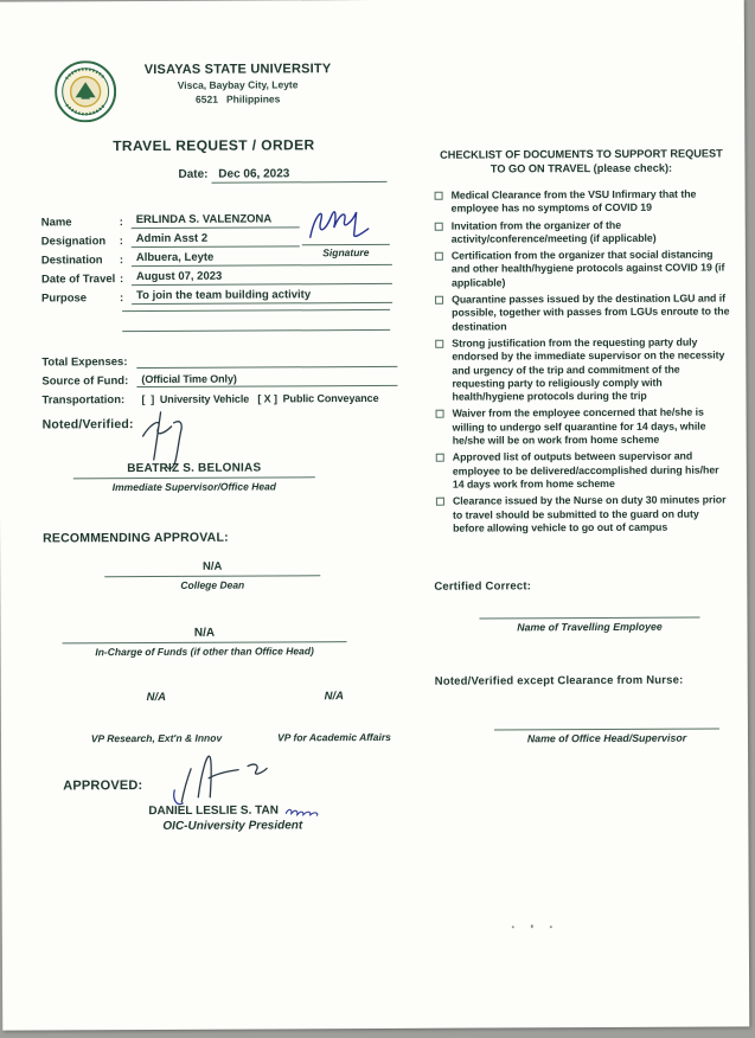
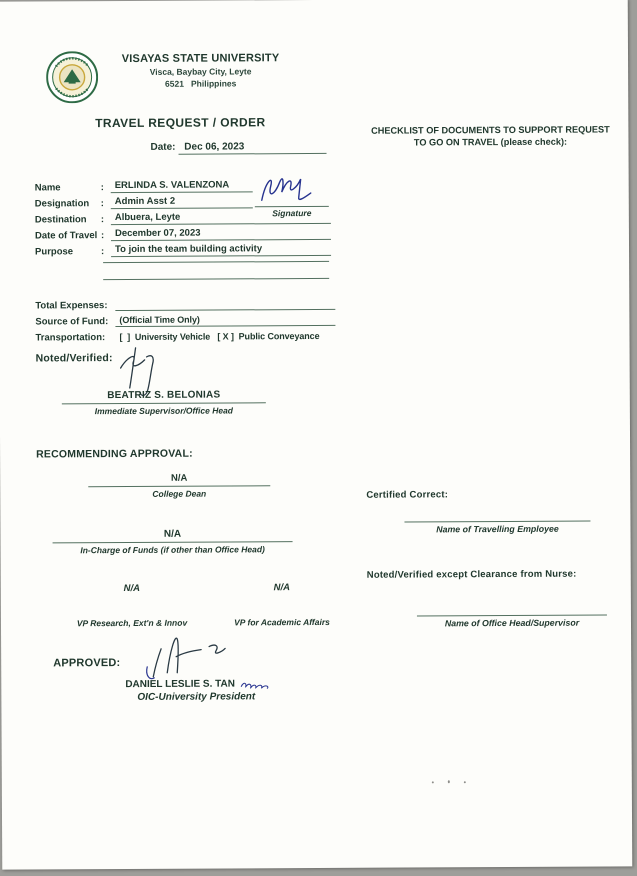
  VISAYAS STATE UNIVERSITY
  Visca, Baybay City, Leyte
  6521 Philippines
  TRAVEL REQUEST / ORDER
  Date: Dec 06, 2023
  Name
  :
  ERLINDA S. VALENZONA
  Designation
  :
  Admin Asst 2
  Destination
  :
  Albuera, Leyte
  Date of Travel
  :
- August 07, 2023
+ December 07, 2023
  Purpose
  :
  To join the team building activity
  Signature
  Total Expenses:
  Source of Fund:
  (Official Time Only)
  Transportation:
  [ ] University Vehicle [ X ] Public Conveyance
  Noted/Verified:
  BEATRIZ S. BELONIAS
  Immediate Supervisor/Office Head
  RECOMMENDING APPROVAL:
  N/A
  College Dean
  N/A
  In-Charge of Funds (if other than Office Head)
  N/A
  VP Research, Ext'n & Innov
  N/A
  VP for Academic Affairs
  APPROVED:
  DANIEL LESLIE S. TAN
  OIC-University President
  CHECKLIST OF DOCUMENTS TO SUPPORT REQUEST
  TO GO ON TRAVEL (please check):
- Medical Clearance from the VSU Infirmary that the employee has no symptoms of COVID 19
- Invitation from the organizer of the activity/conference/meeting (if applicable)
- Certification from the organizer that social distancing and other health/hygiene protocols against COVID 19 (if applicable)
- Quarantine passes issued by the destination LGU and if possible, together with passes from LGUs enroute to the destination
- Strong justification from the requesting party duly endorsed by the immediate supervisor on the necessity and urgency of the trip and commitment of the requesting party to religiously comply with health/hygiene protocols during the trip
- Waiver from the employee concerned that he/she is willing to undergo self quarantine for 14 days, while he/she will be on work from home scheme
- Approved list of outputs between supervisor and employee to be delivered/accomplished during his/her 14 days work from home scheme
- Clearance issued by the Nurse on duty 30 minutes prior to travel should be submitted to the guard on duty before allowing vehicle to go out of campus
  Certified Correct:
  Name of Travelling Employee
  Noted/Verified except Clearance from Nurse:
  Name of Office Head/Supervisor
